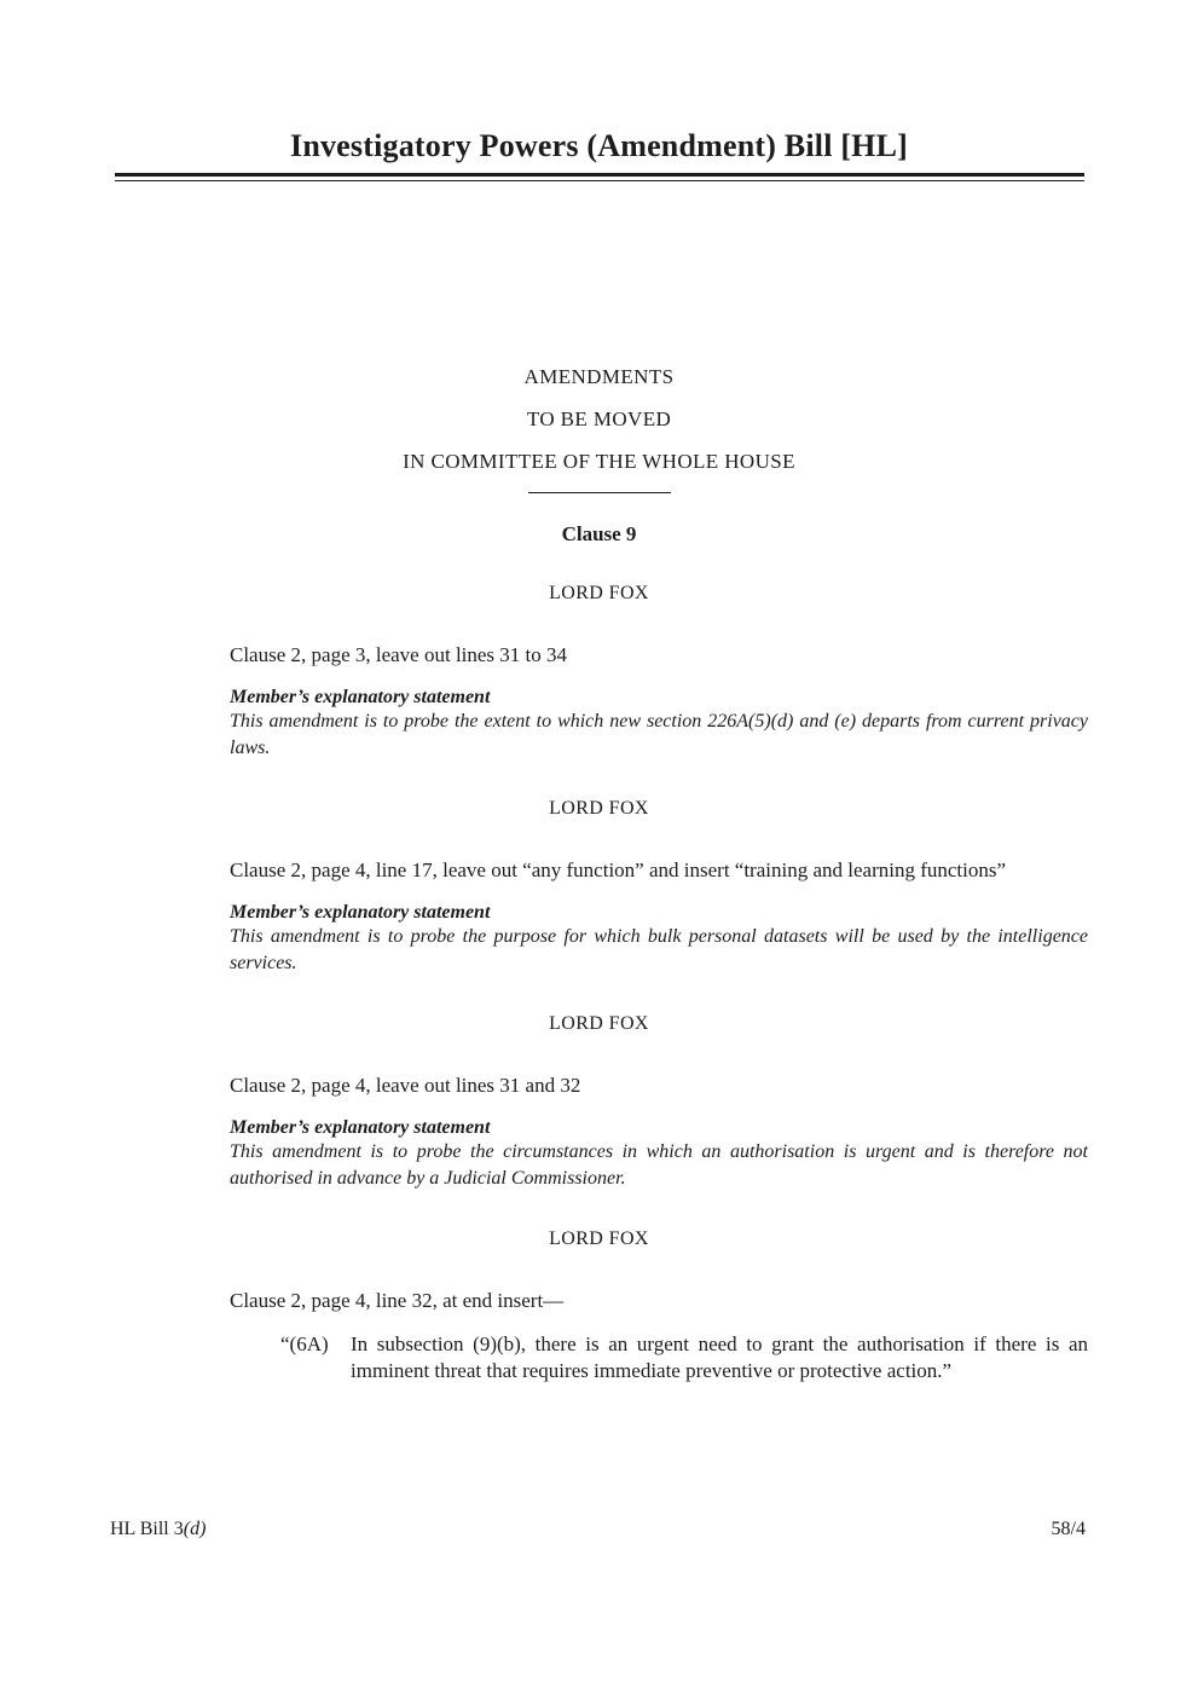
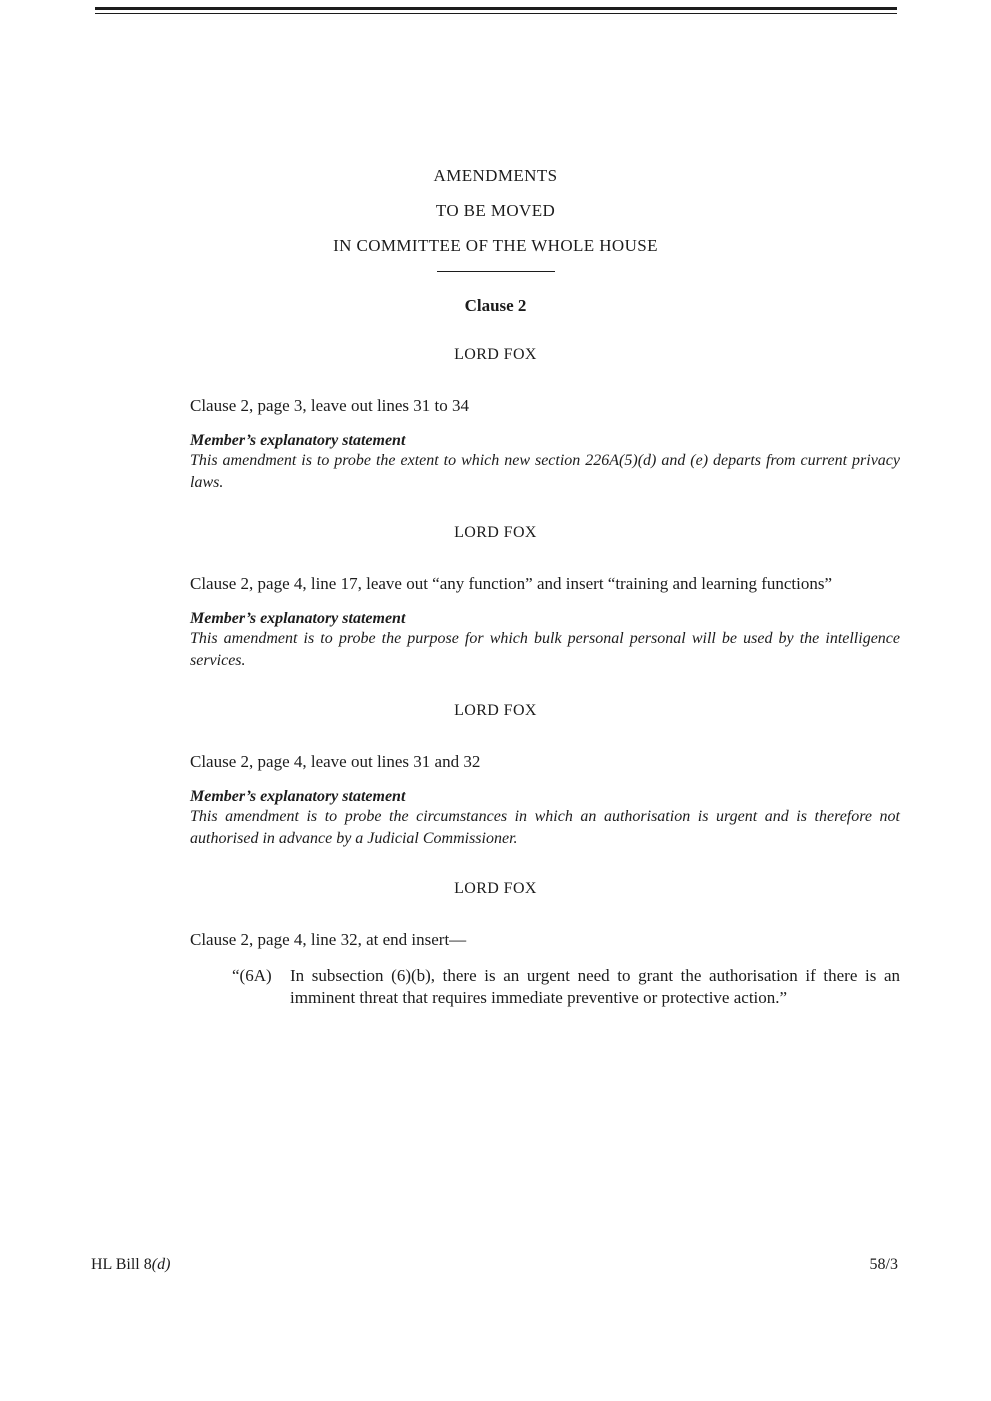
- Investigatory Powers (Amendment) Bill [HL]
  AMENDMENTS
  TO BE MOVED
  IN COMMITTEE OF THE WHOLE HOUSE
- Clause 9
+ Clause 2
  LORD FOX
  Clause 2, page 3, leave out lines 31 to 34
  Member’s explanatory statement
  This amendment is to probe the extent to which new section 226A(5)(d) and (e) departs from current privacy laws.
  LORD FOX
  Clause 2, page 4, line 17, leave out “any function” and insert “training and learning functions”
  Member’s explanatory statement
- This amendment is to probe the purpose for which bulk personal datasets will be used by the intelligence services.
+ This amendment is to probe the purpose for which bulk personal personal will be used by the intelligence services.
  LORD FOX
  Clause 2, page 4, leave out lines 31 and 32
  Member’s explanatory statement
  This amendment is to probe the circumstances in which an authorisation is urgent and is therefore not authorised in advance by a Judicial Commissioner.
  LORD FOX
  Clause 2, page 4, line 32, at end insert—
  “(6A)
- In subsection (9)(b), there is an urgent need to grant the authorisation if there is an imminent threat that requires immediate preventive or protective action.”
+ In subsection (6)(b), there is an urgent need to grant the authorisation if there is an imminent threat that requires immediate preventive or protective action.”
- HL Bill 3(d)
+ HL Bill 8(d)
- 58/4
+ 58/3
